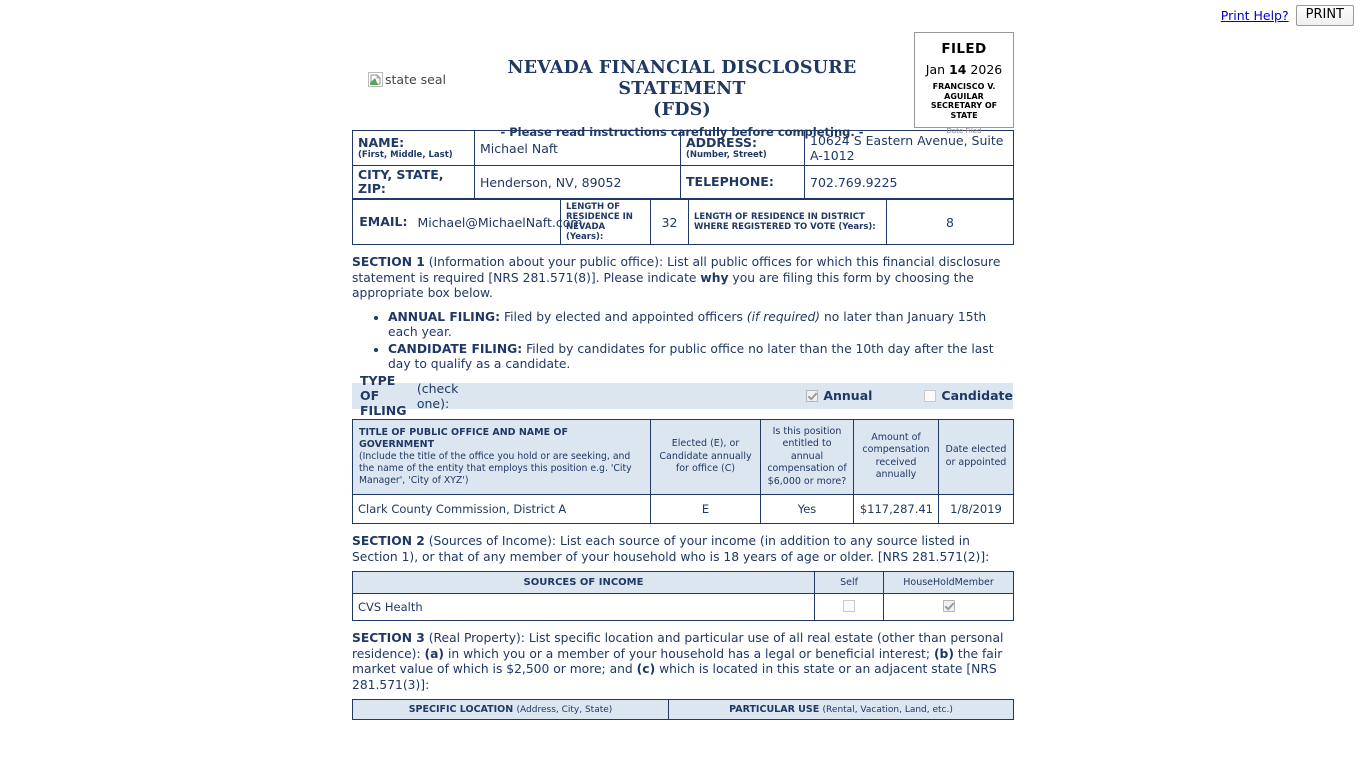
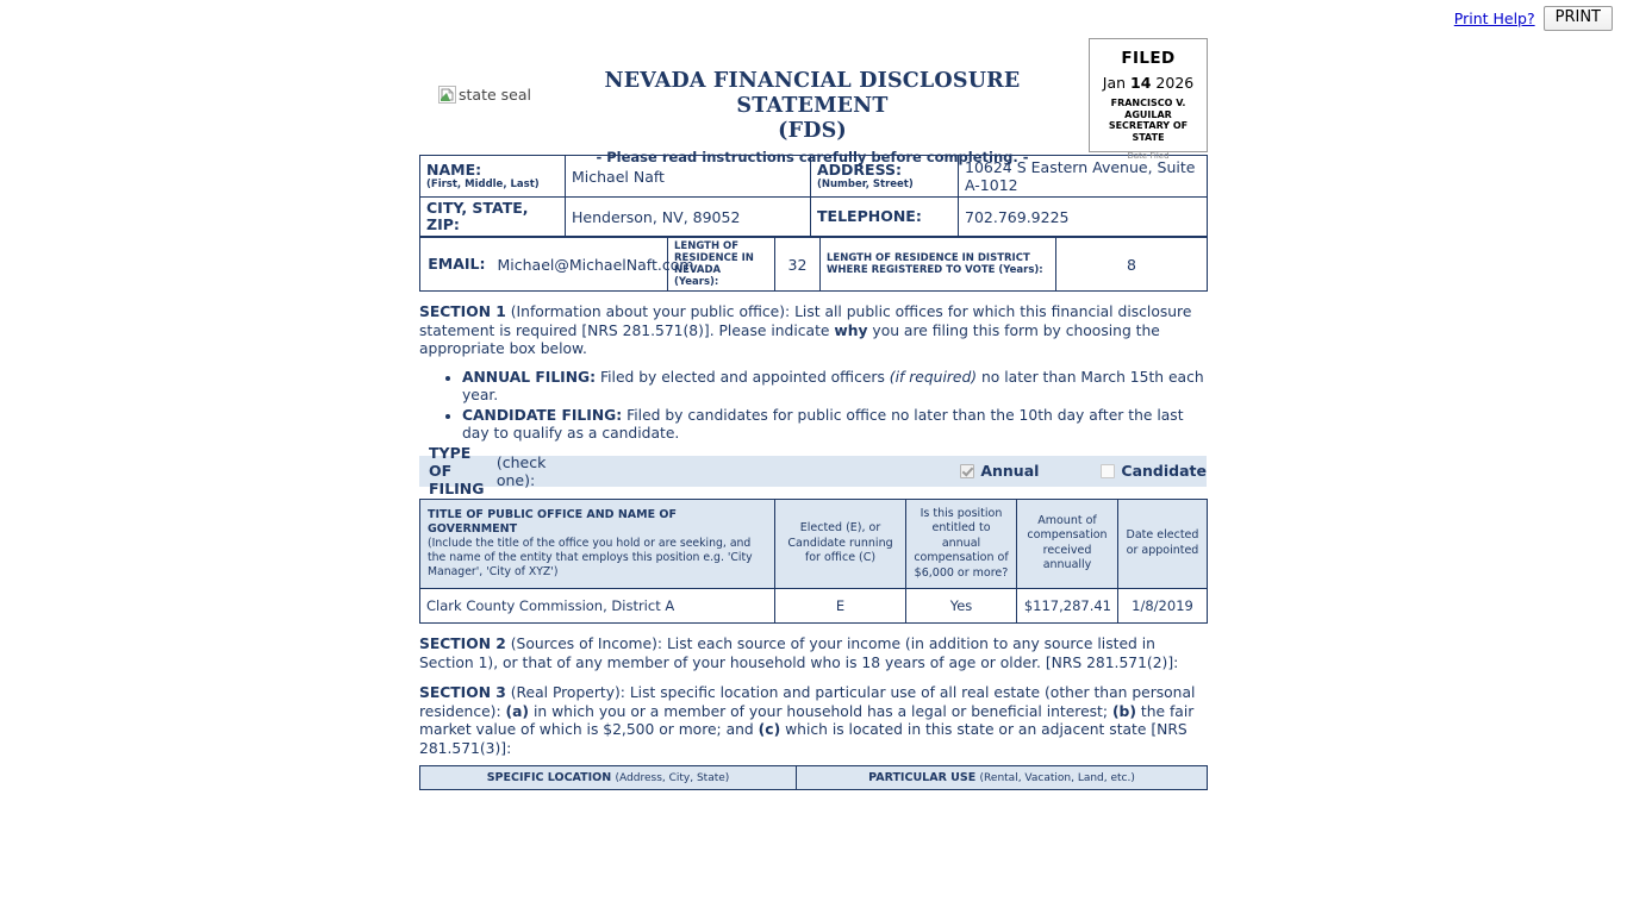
  Print Help?
  PRINT
  state seal
  NEVADA FINANCIAL DISCLOSURE STATEMENT
  (FDS)
  - Please read instructions carefully before completing. -
  FILED
  Jan 14 2026
  FRANCISCO V.
  AGUILAR
  SECRETARY OF
  STATE
  Date Filed
  NAME: (First, Middle, Last)	Michael Naft	ADDRESS: (Number, Street)	10624 S Eastern Avenue, Suite A-1012
  CITY, STATE, ZIP:	Henderson, NV, 89052	TELEPHONE:	702.769.9225
  EMAIL:	Michael@MichaelNaft.c	LENGTH OF RESIDENCE IN NEVADA (Years):	32	LENGTH OF RESIDENCE IN DISTRICT WHERE REGISTERED TO VOTE (Years):	8
  SECTION 1 (Information about your public office): List all public offices for which this financial disclosure statement is required [NRS 281.571(8)]. Please indicate why you are filing this form by choosing the appropriate box below.
- ANNUAL FILING: Filed by elected and appointed officers (if required) no later than January 15th each year.
+ ANNUAL FILING: Filed by elected and appointed officers (if required) no later than March 15th each year.
  CANDIDATE FILING: Filed by candidates for public office no later than the 10th day after the last day to qualify as a candidate.
  TYPE OF FILING
  (check one):
  Annual
  Candidate
- TITLE OF PUBLIC OFFICE AND NAME OF GOVERNMENT (Include the title of the office you hold or are seeking, and the name of the entity that employs this position e.g. 'City Manager', 'City of XYZ')	Elected (E), or Candidate annually for office (C)	Is this position entitled to annual compensation of $6,000 or more?	Amount of compensation received annually	Date elected or appointed
+ TITLE OF PUBLIC OFFICE AND NAME OF GOVERNMENT (Include the title of the office you hold or are seeking, and the name of the entity that employs this position e.g. 'City Manager', 'City of XYZ')	Elected (E), or Candidate running for office (C)	Is this position entitled to annual compensation of $6,000 or more?	Amount of compensation received annually	Date elected or appointed
  Clark County Commission, District A	E	Yes	$117,287.41	1/8/2019
  SECTION 2 (Sources of Income): List each source of your income (in addition to any source listed in Section 1), or that of any member of your household who is 18 years of age or older. [NRS 281.571(2)]:
- SOURCES OF INCOME	Self	HouseHoldMember
- CVS Health
  SECTION 3 (Real Property): List specific location and particular use of all real estate (other than personal residence): (a) in which you or a member of your household has a legal or beneficial interest; (b) the fair market value of which is $2,500 or more; and (c) which is located in this state or an adjacent state [NRS 281.571(3)]:
  SPECIFIC LOCATION (Address, City, State)	PARTICULAR USE (Rental, Vacation, Land, etc.)
